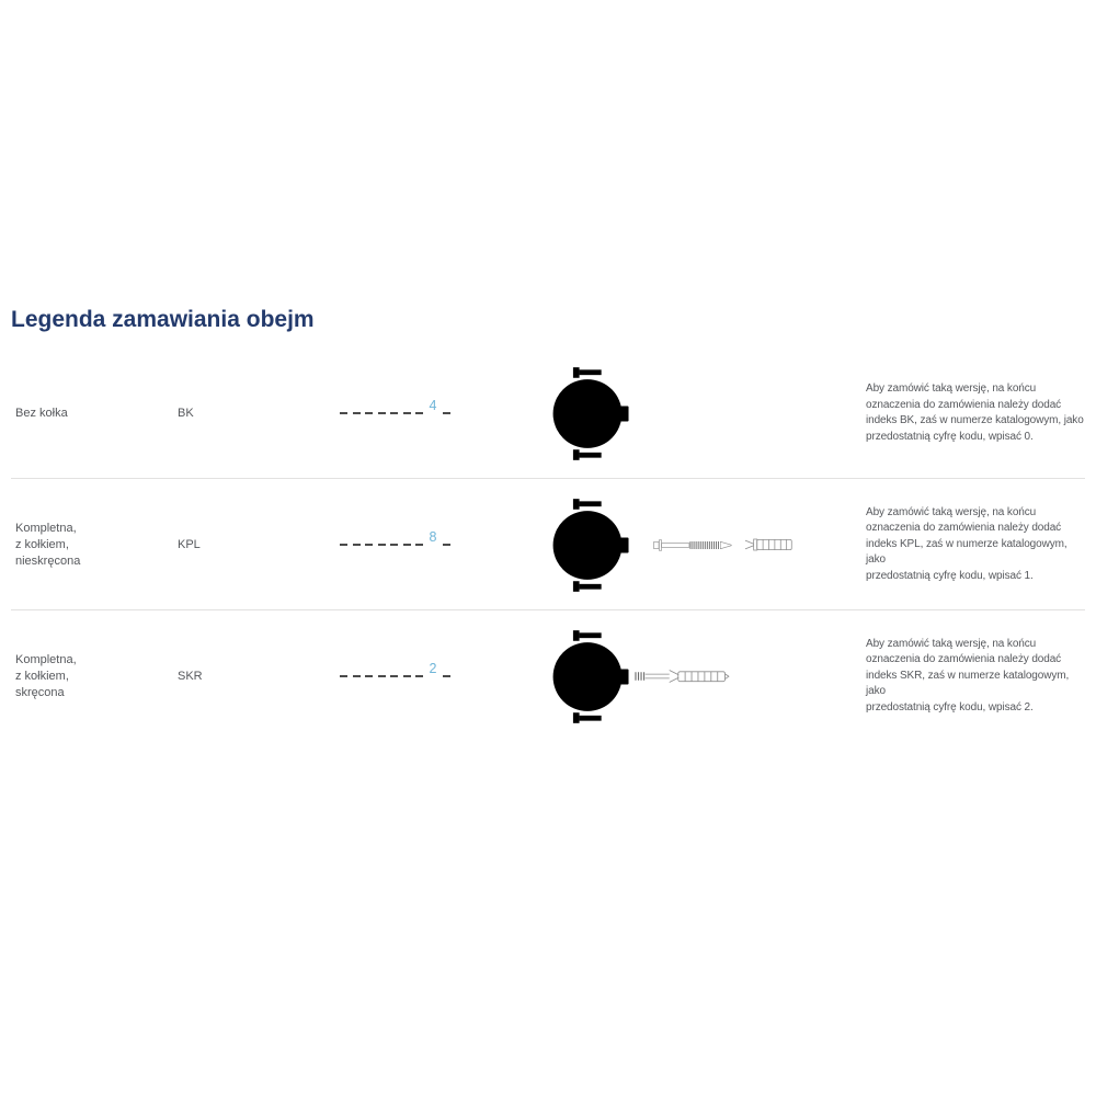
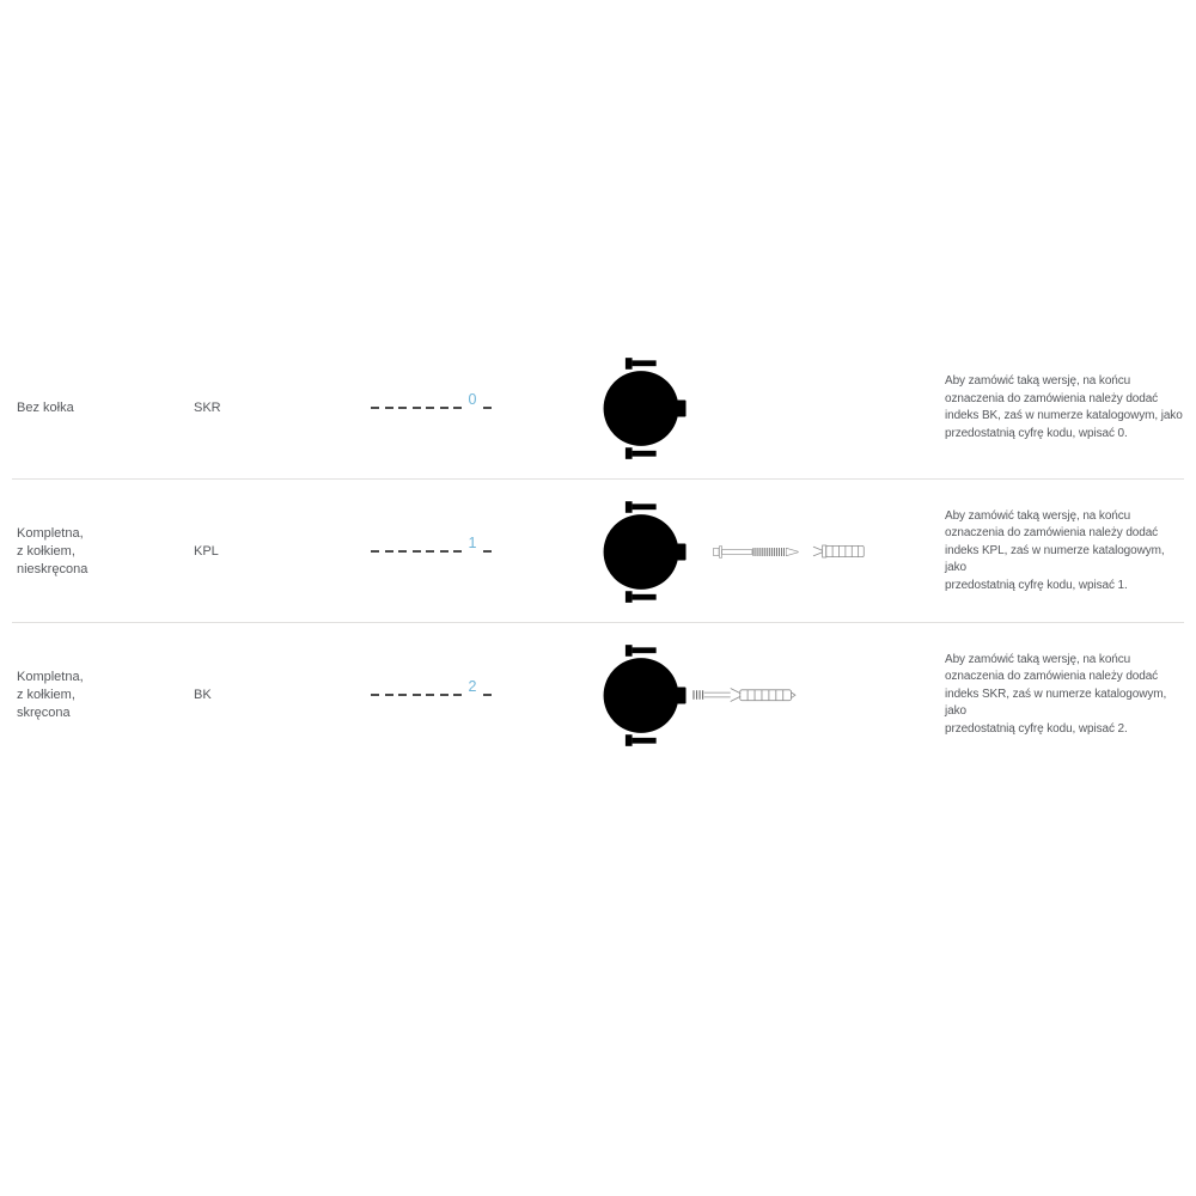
- Legenda zamawiania obejm
  Bez kołka
- BK
+ SKR
- 4
+ 0
  Aby zamówić taką wersję, na końcu
  oznaczenia do zamówienia należy dodać
  indeks BK, zaś w numerze katalogowym, jako
  przedostatnią cyfrę kodu, wpisać 0.
  Kompletna,
  z kołkiem,
  nieskręcona
  KPL
- 8
+ 1
  Aby zamówić taką wersję, na końcu
  oznaczenia do zamówienia należy dodać
  indeks KPL, zaś w numerze katalogowym, jako
  przedostatnią cyfrę kodu, wpisać 1.
  Kompletna,
  z kołkiem,
  skręcona
- SKR
+ BK
  2
  Aby zamówić taką wersję, na końcu
  oznaczenia do zamówienia należy dodać
  indeks SKR, zaś w numerze katalogowym, jako
  przedostatnią cyfrę kodu, wpisać 2.
